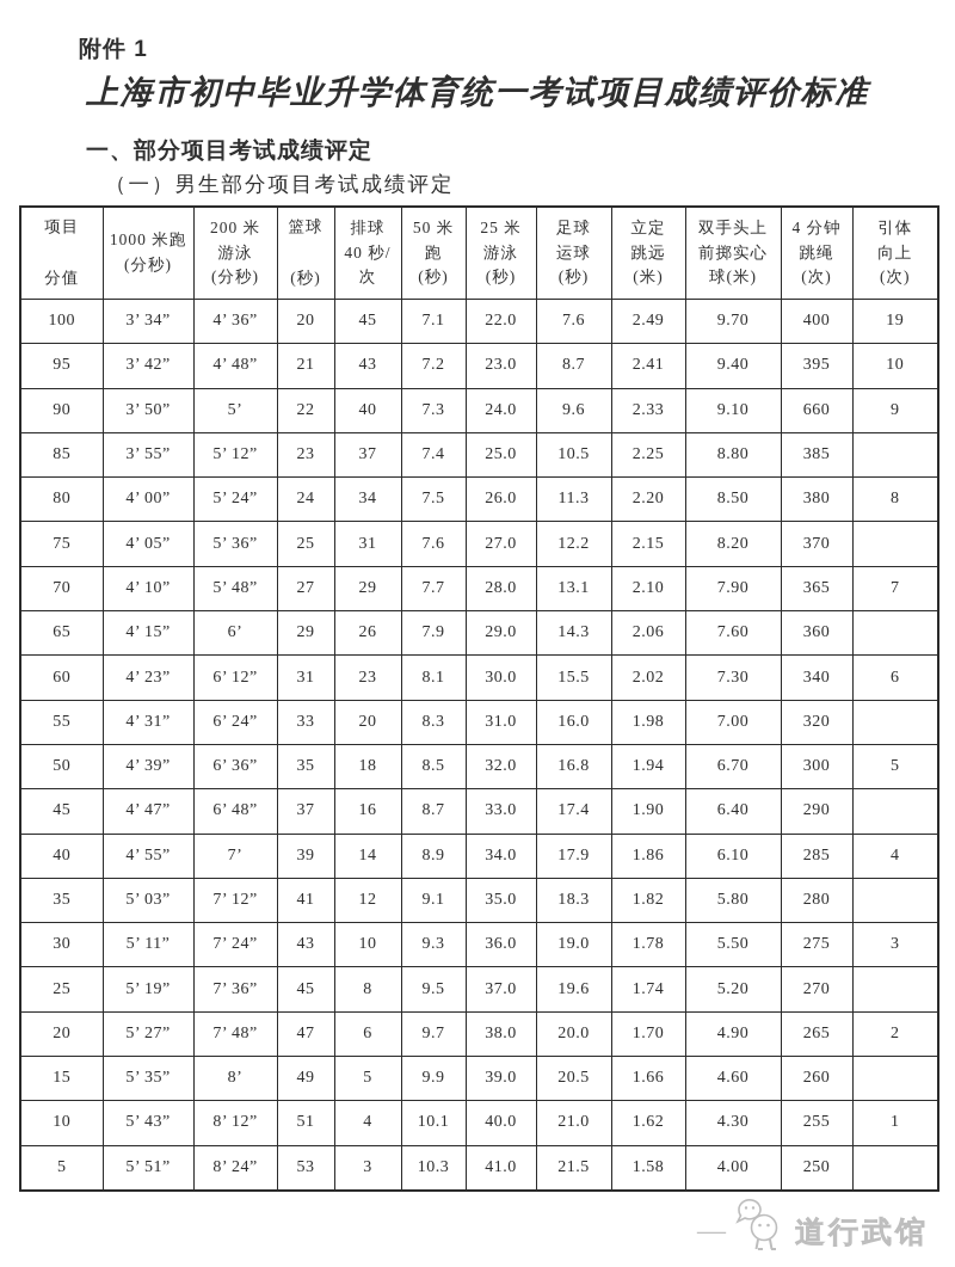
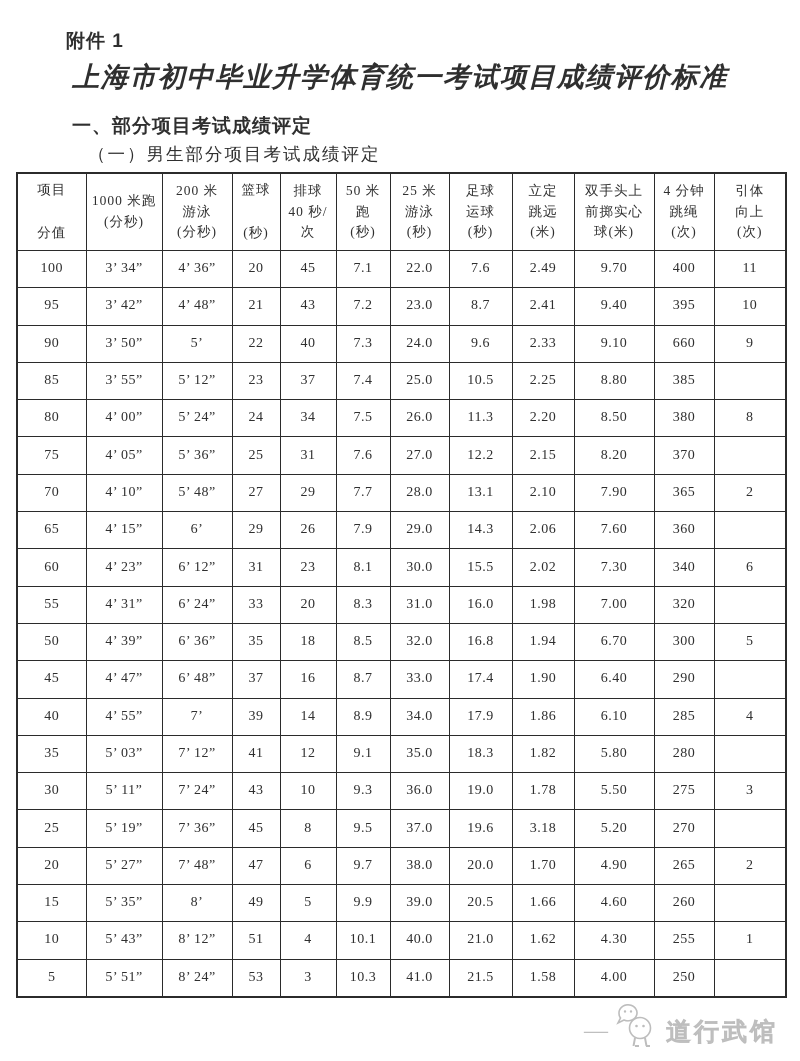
  附件 1
  上海市初中毕业升学体育统一考试项目成绩评价标准
  一、部分项目考试成绩评定
  （一）男生部分项目考试成绩评定
  项目分值	1000 米跑(分秒)	200 米游泳(分秒)	篮球(秒)	排球40 秒/次	50 米跑(秒)	25 米游泳(秒)	足球运球(秒)	立定跳远(米)	双手头上前掷实心球(米)	4 分钟跳绳(次)	引体向上(次)
- 100	3’ 34”	4’ 36”	20	45	7.1	22.0	7.6	2.49	9.70	400	19
+ 100	3’ 34”	4’ 36”	20	45	7.1	22.0	7.6	2.49	9.70	400	11
  95	3’ 42”	4’ 48”	21	43	7.2	23.0	8.7	2.41	9.40	395	10
  90	3’ 50”	5’	22	40	7.3	24.0	9.6	2.33	9.10	660	9
  85	3’ 55”	5’ 12”	23	37	7.4	25.0	10.5	2.25	8.80	385
  80	4’ 00”	5’ 24”	24	34	7.5	26.0	11.3	2.20	8.50	380	8
  75	4’ 05”	5’ 36”	25	31	7.6	27.0	12.2	2.15	8.20	370
- 70	4’ 10”	5’ 48”	27	29	7.7	28.0	13.1	2.10	7.90	365	7
+ 70	4’ 10”	5’ 48”	27	29	7.7	28.0	13.1	2.10	7.90	365	2
  65	4’ 15”	6’	29	26	7.9	29.0	14.3	2.06	7.60	360
  60	4’ 23”	6’ 12”	31	23	8.1	30.0	15.5	2.02	7.30	340	6
  55	4’ 31”	6’ 24”	33	20	8.3	31.0	16.0	1.98	7.00	320
  50	4’ 39”	6’ 36”	35	18	8.5	32.0	16.8	1.94	6.70	300	5
  45	4’ 47”	6’ 48”	37	16	8.7	33.0	17.4	1.90	6.40	290
  40	4’ 55”	7’	39	14	8.9	34.0	17.9	1.86	6.10	285	4
  35	5’ 03”	7’ 12”	41	12	9.1	35.0	18.3	1.82	5.80	280
  30	5’ 11”	7’ 24”	43	10	9.3	36.0	19.0	1.78	5.50	275	3
- 25	5’ 19”	7’ 36”	45	8	9.5	37.0	19.6	1.74	5.20	270
+ 25	5’ 19”	7’ 36”	45	8	9.5	37.0	19.6	3.18	5.20	270
  20	5’ 27”	7’ 48”	47	6	9.7	38.0	20.0	1.70	4.90	265	2
  15	5’ 35”	8’	49	5	9.9	39.0	20.5	1.66	4.60	260
  10	5’ 43”	8’ 12”	51	4	10.1	40.0	21.0	1.62	4.30	255	1
  5	5’ 51”	8’ 24”	53	3	10.3	41.0	21.5	1.58	4.00	250
  —
  道行武馆
